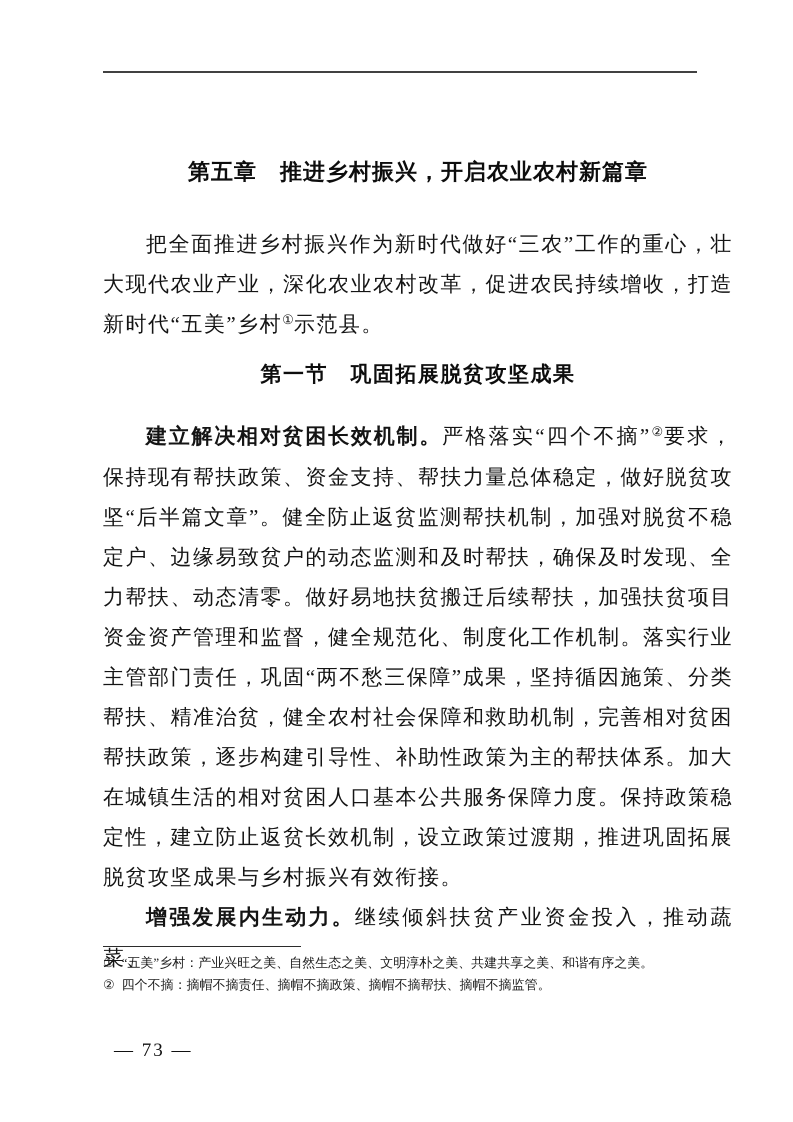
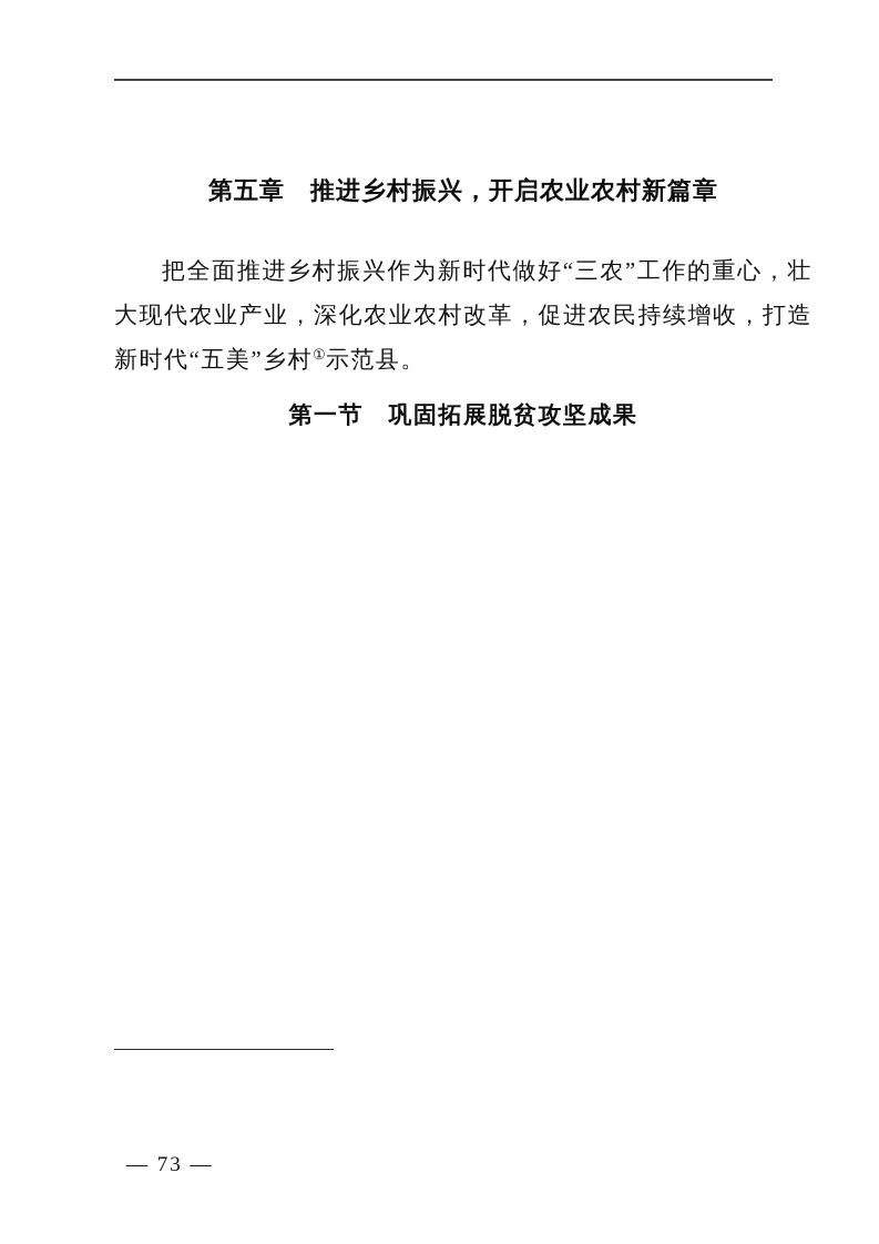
  第五章 推进乡村振兴，开启农业农村新篇章
  把全面推进乡村振兴作为新时代做好“三农”工作的重心，壮大现代农业产业，深化农业农村改革，促进农民持续增收，打造新时代“五美”乡村①示范县。
  第一节 巩固拓展脱贫攻坚成果
- 建立解决相对贫困长效机制。严格落实“四个不摘”②要求，保持现有帮扶政策、资金支持、帮扶力量总体稳定，做好脱贫攻坚“后半篇文章”。健全防止返贫监测帮扶机制，加强对脱贫不稳定户、边缘易致贫户的动态监测和及时帮扶，确保及时发现、全力帮扶、动态清零。做好易地扶贫搬迁后续帮扶，加强扶贫项目资金资产管理和监督，健全规范化、制度化工作机制。落实行业主管部门责任，巩固“两不愁三保障”成果，坚持循因施策、分类帮扶、精准治贫，健全农村社会保障和救助机制，完善相对贫困帮扶政策，逐步构建引导性、补助性政策为主的帮扶体系。加大在城镇生活的相对贫困人口基本公共服务保障力度。保持政策稳定性，建立防止返贫长效机制，设立政策过渡期，推进巩固拓展脱贫攻坚成果与乡村振兴有效衔接。
- 增强发展内生动力。继续倾斜扶贫产业资金投入，推动蔬菜、
- ① “五美”乡村：产业兴旺之美、自然生态之美、文明淳朴之美、共建共享之美、和谐有序之美。
- ② 四个不摘：摘帽不摘责任、摘帽不摘政策、摘帽不摘帮扶、摘帽不摘监管。
  — 73 —
